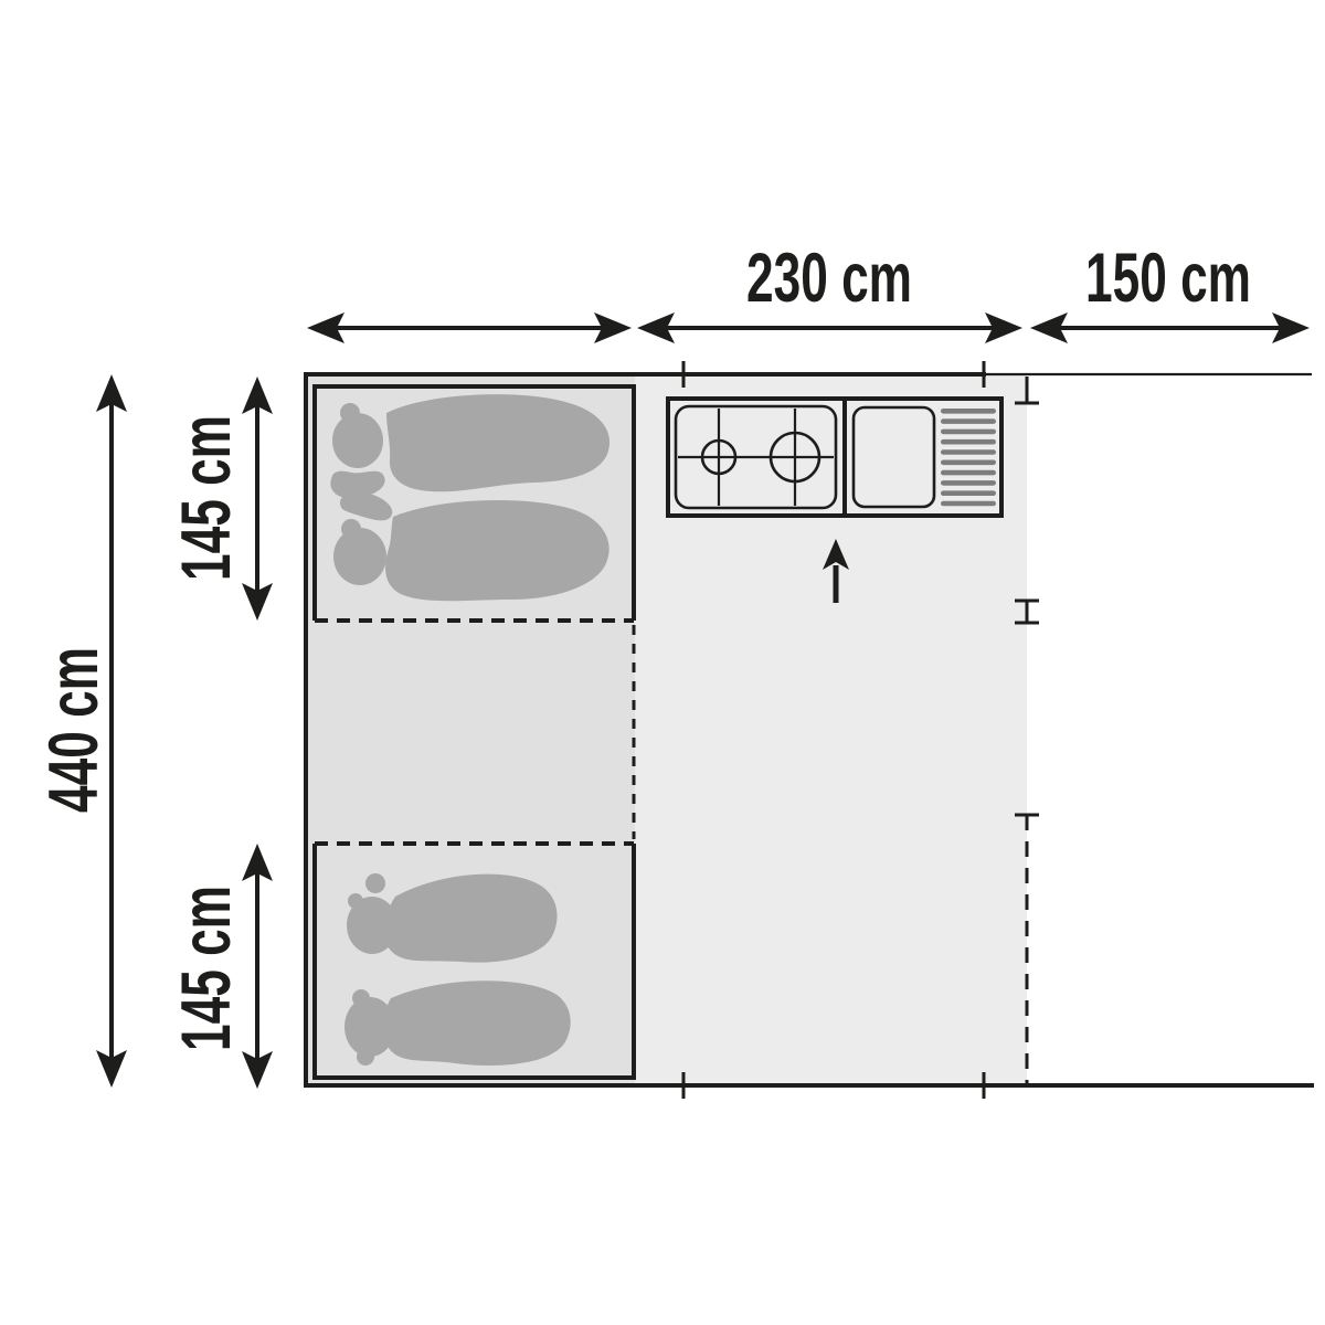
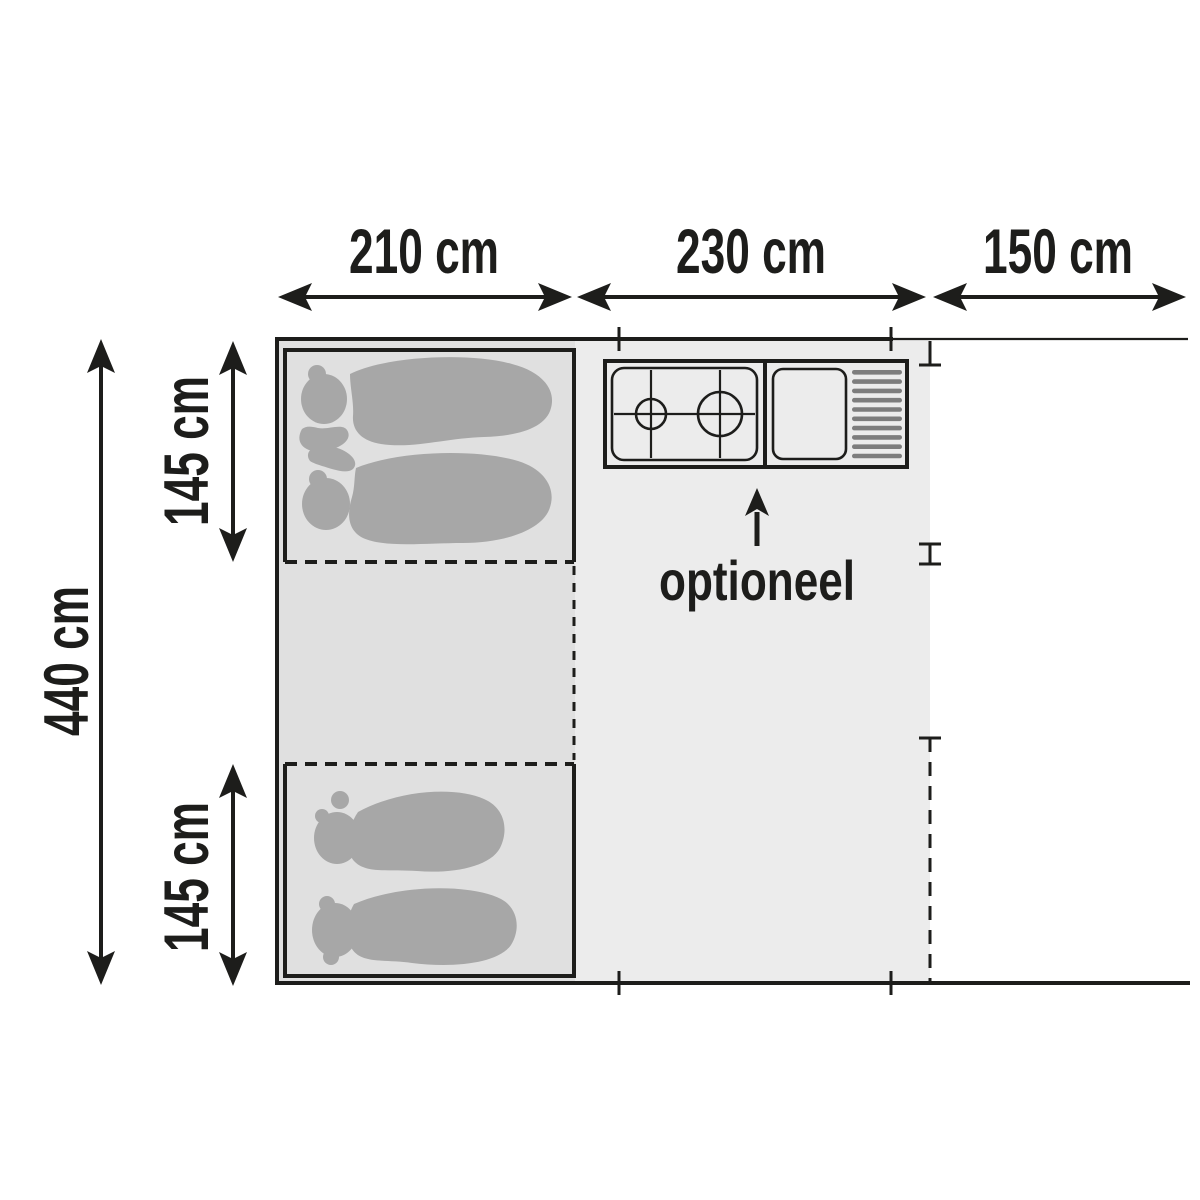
+ optioneel
+ 210 cm
  230 cm
  150 cm
